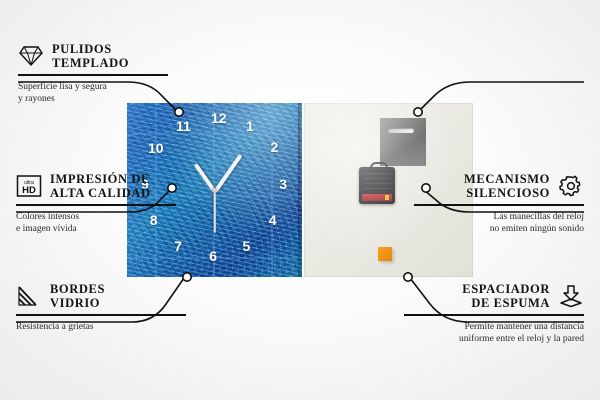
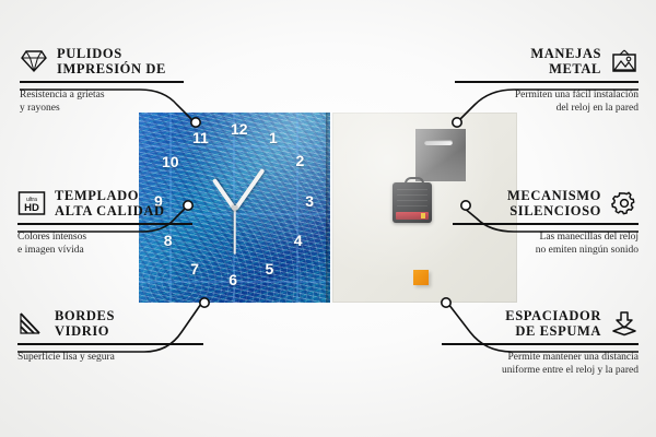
  12
  1
  2
  3
  4
  5
  6
  7
  8
  9
  10
  11
  PULIDOS
- TEMPLADO
+ IMPRESIÓN DE
- Superficie lisa y segura
+ Resistencia a grietas
  y rayones
  HD
- IMPRESIÓN DE
+ TEMPLADO
  ALTA CALIDAD
  Colores intensos
  e imagen vívida
  BORDES
  VIDRIO
- Resistencia a grietas
+ Superficie lisa y segura
+ MANEJAS
+ METAL
+ Permiten una fácil instalación
+ del reloj en la pared
  MECANISMO
  SILENCIOSO
  Las manecillas del reloj
  no emiten ningún sonido
  ESPACIADOR
  DE ESPUMA
  Permite mantener una distancia
  uniforme entre el reloj y la pared
